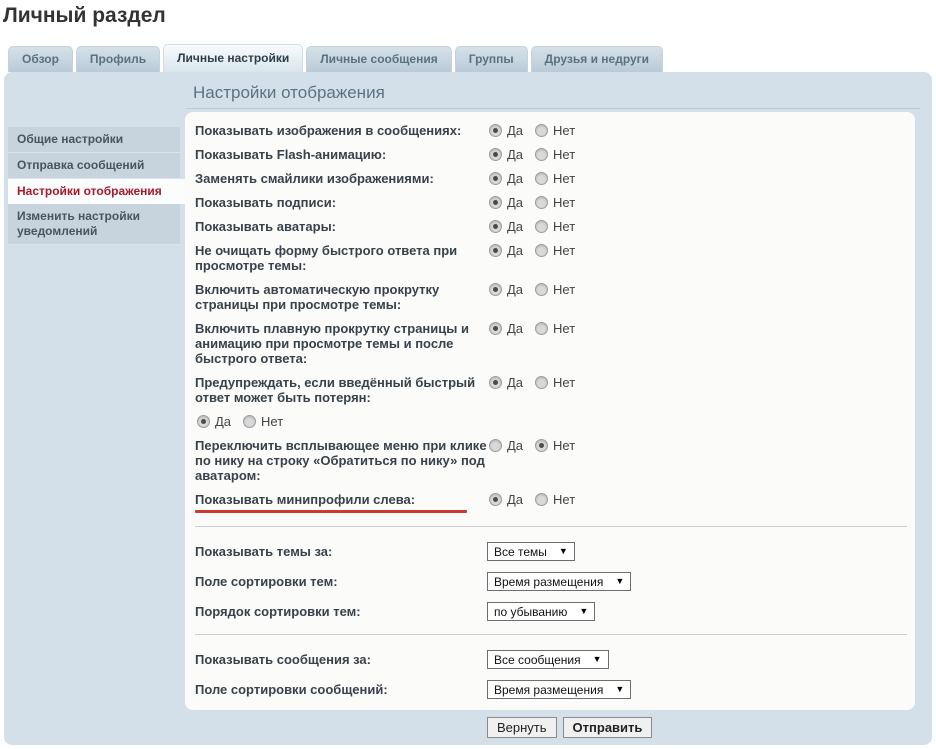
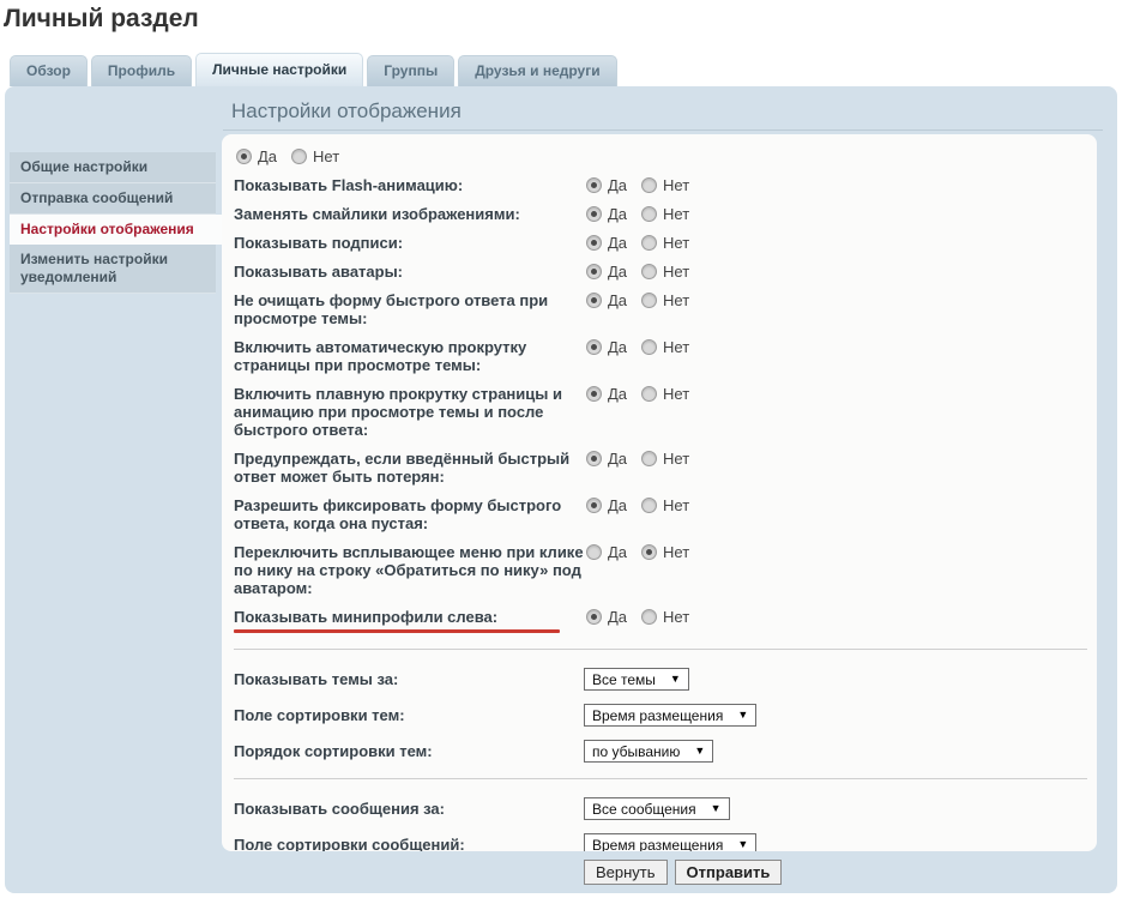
  Личный раздел
  Обзор
  Профиль
  Личные настройки
- Личные сообщения
  Группы
  Друзья и недруги
  Общие настройки
  Отправка сообщений
  Настройки отображения
  Изменить настройки уведомлений
  Настройки отображения
- Показывать изображения в сообщениях:
  Да
  Нет
  Показывать Flash-анимацию:
  Да
  Нет
  Заменять смайлики изображениями:
  Да
  Нет
  Показывать подписи:
  Да
  Нет
  Показывать аватары:
  Да
  Нет
  Не очищать форму быстрого ответа при просмотре темы:
  Да
  Нет
  Включить автоматическую прокрутку страницы при просмотре темы:
  Да
  Нет
  Включить плавную прокрутку страницы и анимацию при просмотре темы и после быстрого ответа:
  Да
  Нет
  Предупреждать, если введённый быстрый ответ может быть потерян:
  Да
  Нет
+ Разрешить фиксировать форму быстрого ответа, когда она пустая:
  Да
  Нет
  Переключить всплывающее меню при клике по нику на строку «Обратиться по нику» под аватаром:
  Да
  Нет
  Показывать минипрофили слева:
  Да
  Нет
  Показывать темы за:
  Все темы
  ▼
  Поле сортировки тем:
  Время размещения
  ▼
  Порядок сортировки тем:
  по убыванию
  ▼
  Показывать сообщения за:
  Все сообщения
  ▼
  Поле сортировки сообщений:
  Время размещения
  ▼
  Вернуть
  Отправить
